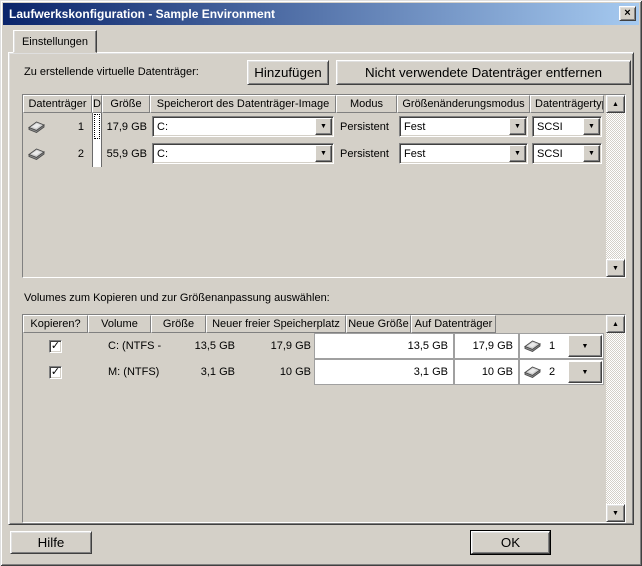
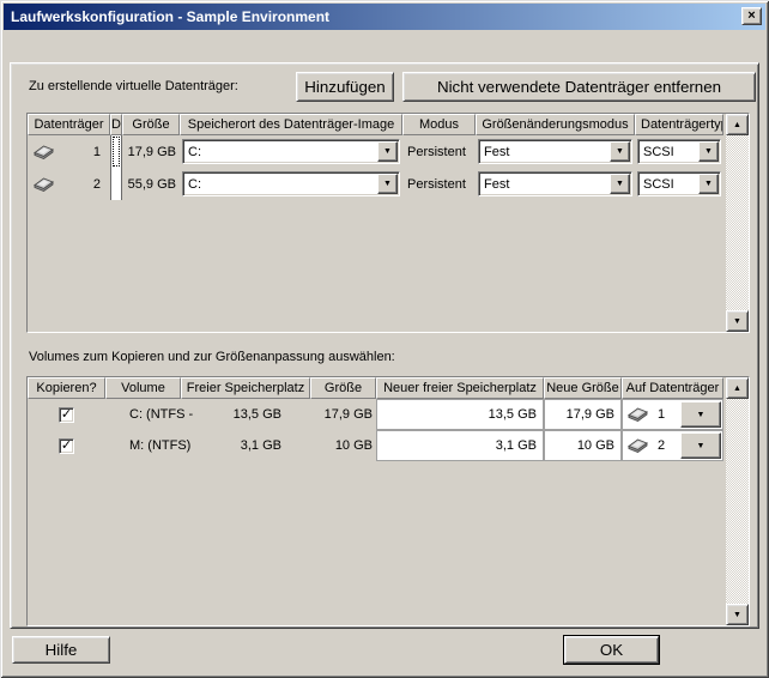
  Laufwerkskonfiguration - Sample Environment
  ×
- Einstellungen
  Zu erstellende virtuelle Datenträger:
  Hinzufügen
  Nicht verwendete Datenträger entfernen
  Datenträger
  D
  Größe
  Speicherort des Datenträger-Image
  Modus
  Größenänderungsmodus
  Datenträgerty
  1
  17,9 GB
  C:
  Persistent
  Fest
  SCSI
  2
  55,9 GB
  C:
  Persistent
  Fest
  SCSI
  Volumes zum Kopieren und zur Größenanpassung auswählen:
  Kopieren?
  Volume
+ Freier Speicherplatz
  Größe
  Neuer freier Speicherplatz
  Neue Größe
  Auf Datenträger
  ✓
  C: (NTFS
  13,5 GB
  17,9 GB
  13,5 GB
  17,9 GB
  1
  ✓
  M: (NTF
  3,1 GB
  10 GB
  3,1 GB
  10 GB
  2
  Hilfe
  OK
